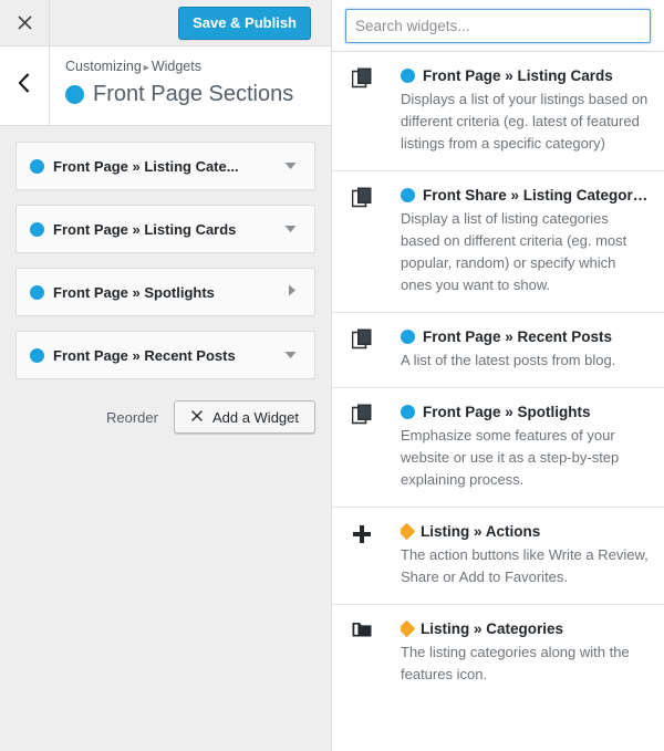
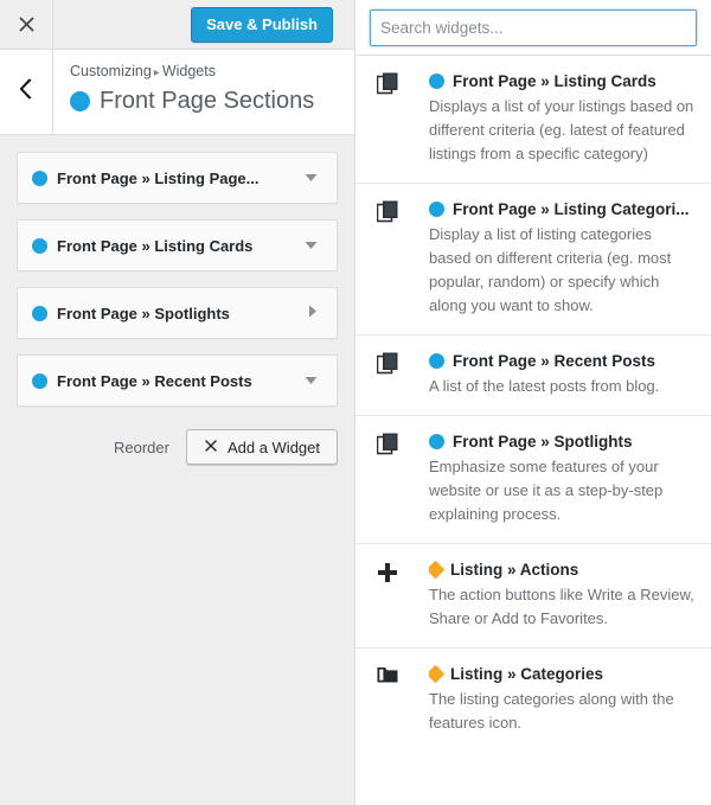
  Save & Publish
  Customizing ▸ Widgets
  Front Page Sections
- Front Page » Listing Cate...
+ Front Page » Listing Page...
  Front Page » Listing Cards
  Front Page » Spotlights
  Front Page » Recent Posts
  Reorder
  Add a Widget
  Search widgets...
  Front Page » Listing Cards
  Displays a list of your listings based on different criteria (eg. latest of featured listings from a specific category)
- Front Share » Listing Categori...
+ Front Page » Listing Categori...
- Display a list of listing categories based on different criteria (eg. most popular, random) or specify which ones you want to show.
+ Display a list of listing categories based on different criteria (eg. most popular, random) or specify which along you want to show.
  Front Page » Recent Posts
  A list of the latest posts from blog.
  Front Page » Spotlights
  Emphasize some features of your website or use it as a step-by-step explaining process.
  Listing » Actions
  The action buttons like Write a Review, Share or Add to Favorites.
  Listing » Categories
  The listing categories along with the features icon.
